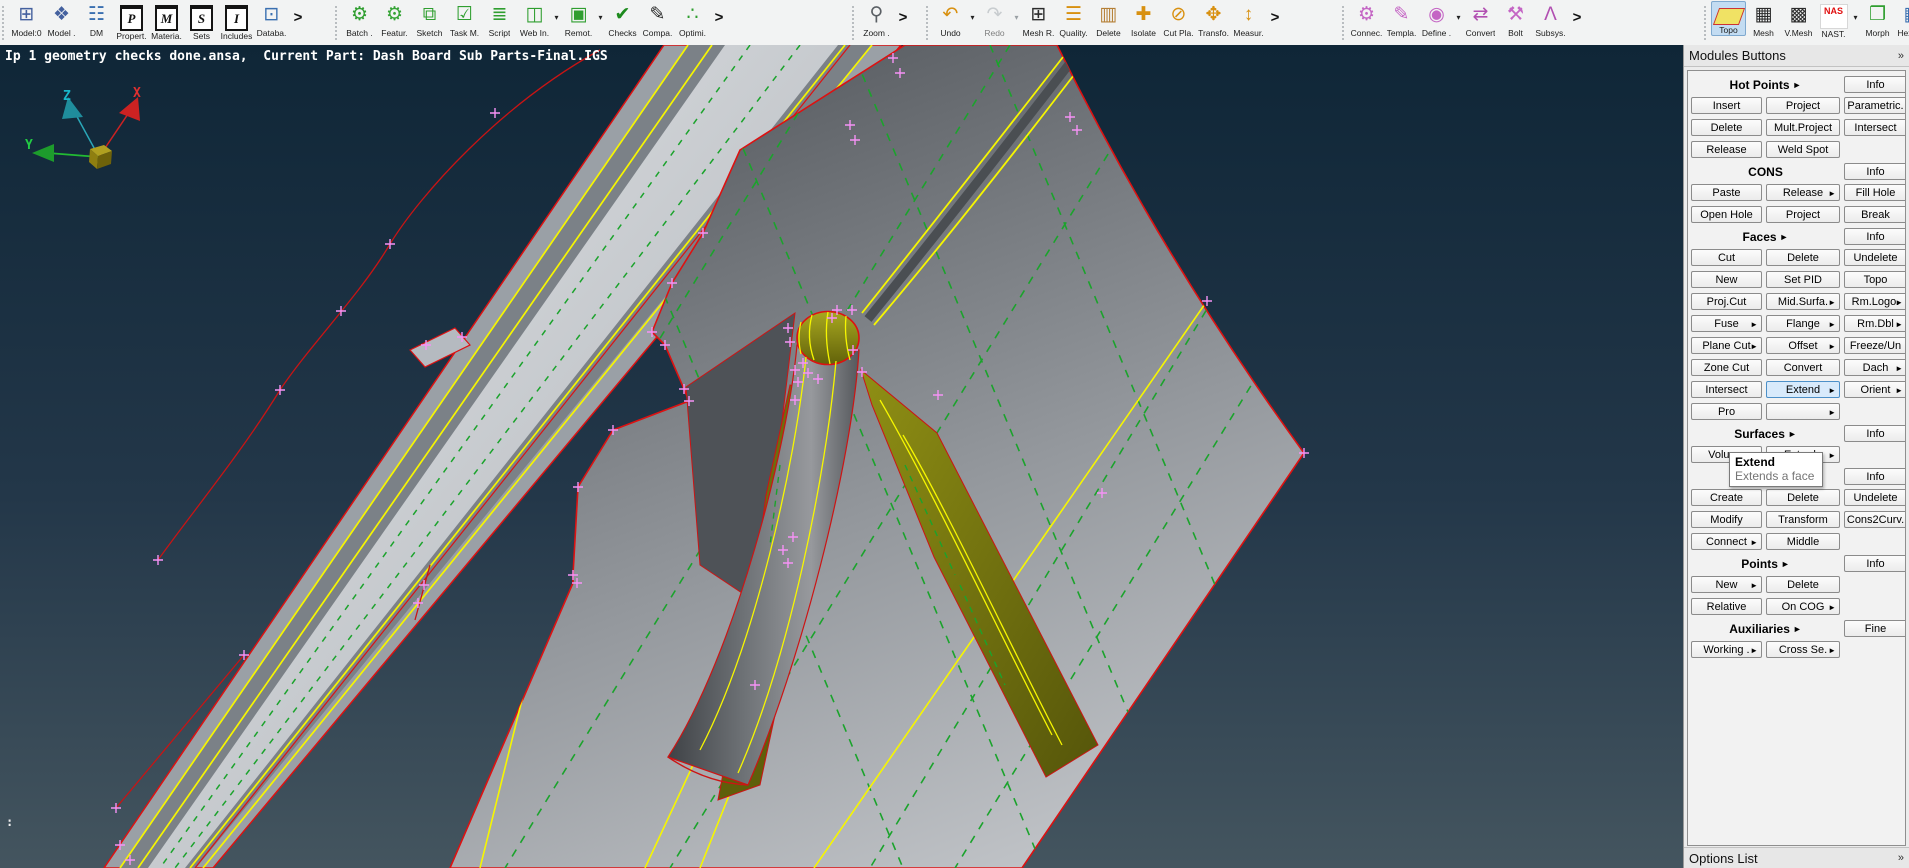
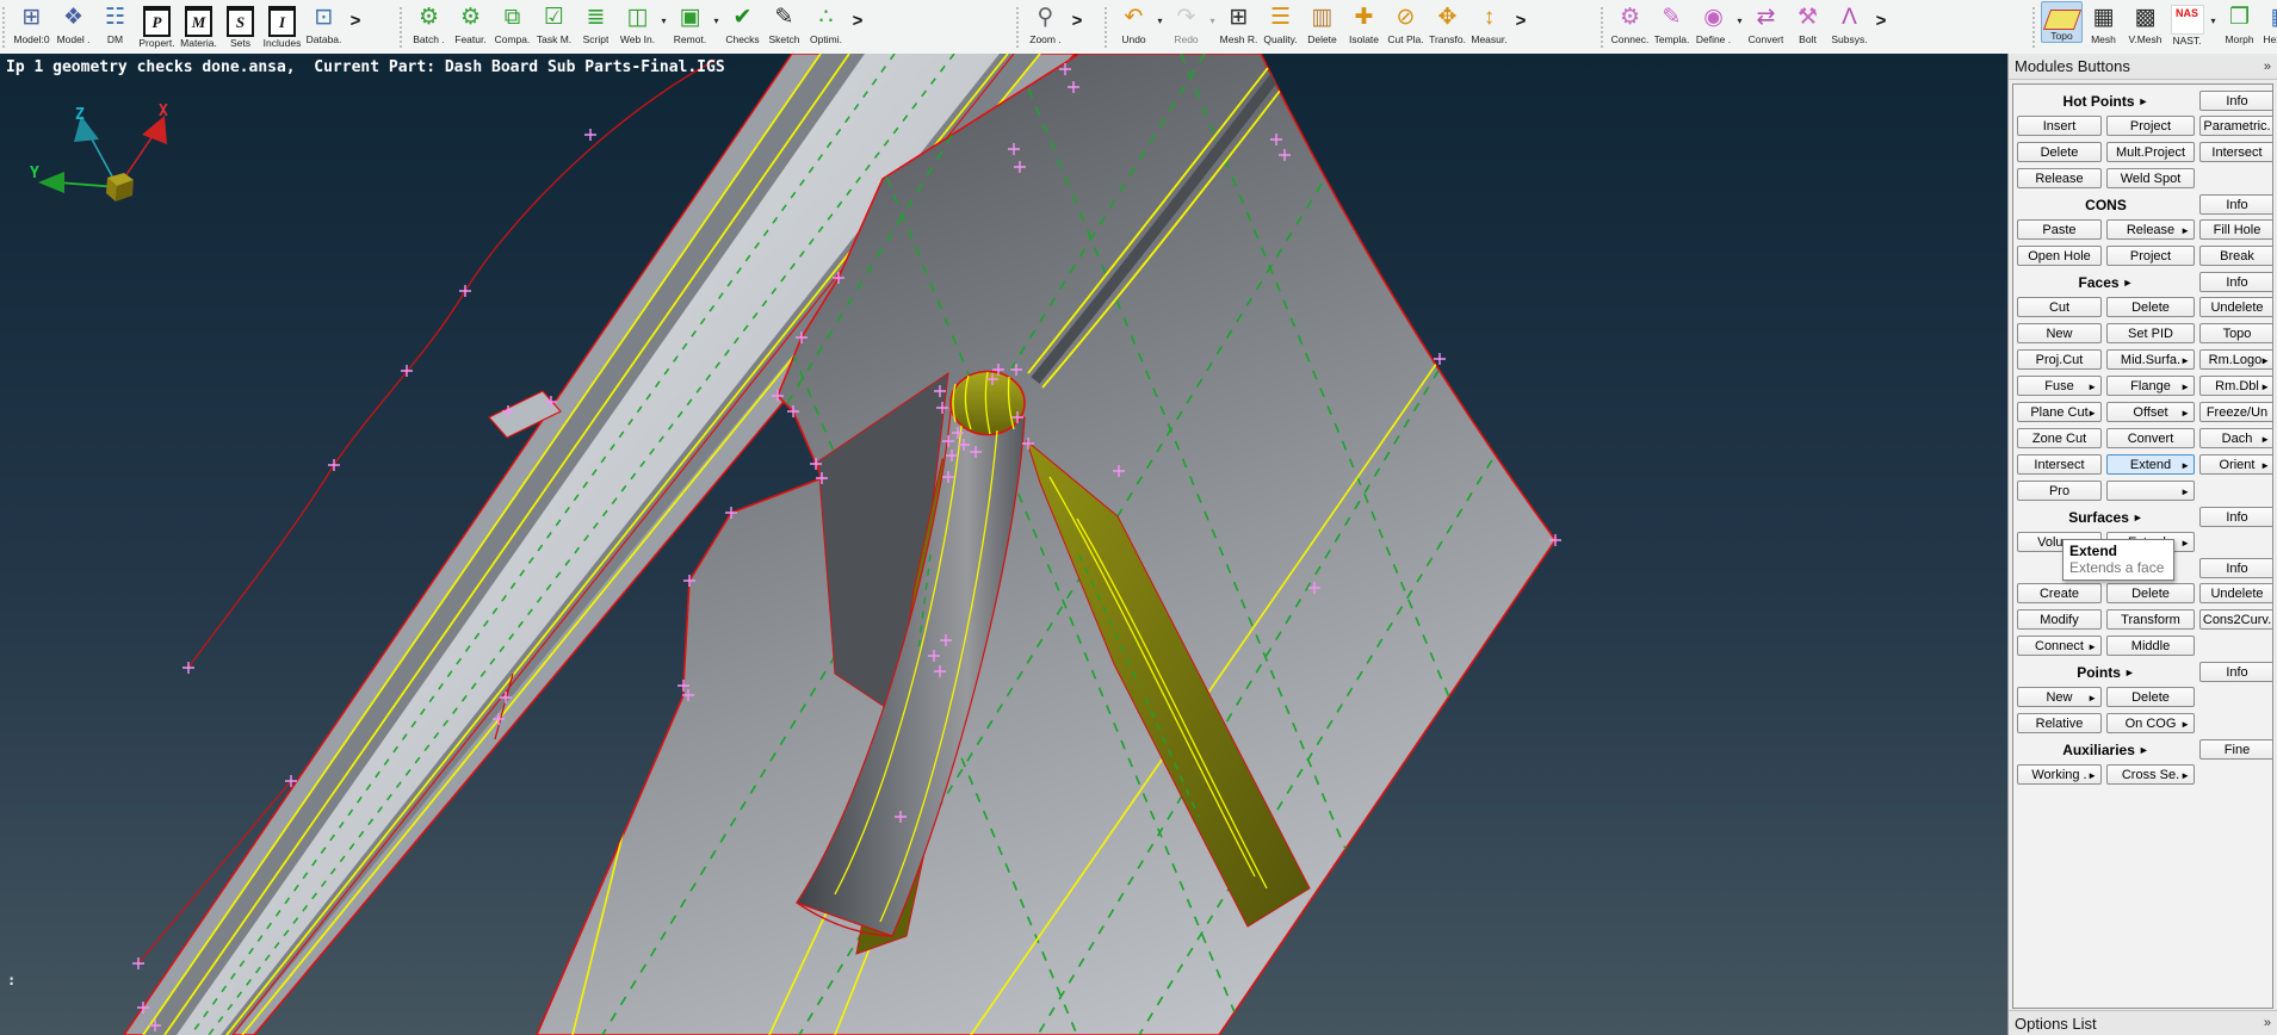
  ⊞
  Model:0
  ❖
  Model .
  ☷
  DM
  P
  Propert.
  M
  Materia.
  S
  Sets
  I
  Includes
  ⊡
  Databa.
  >
  ⚙
  Batch .
  ⚙
  Featur.
  ⧉
- Sketch
+ Compa.
  ☑
  Task M.
  ≣
  Script
  ◫
  Web In.
  ▾
  ▣
  Remot.
  ▾
  ✔
  Checks
  ✎
- Compa.
+ Sketch
  ∴
  Optimi.
  >
  ⚲
  Zoom .
  >
  ↶
  Undo
  ▾
  ↷
  Redo
  ▾
  ⊞
  Mesh R.
  ☰
  Quality.
  ▥
  Delete
  ✚
  Isolate
  ⊘
  Cut Pla.
  ✥
  Transfo.
  ↕
  Measur.
  >
  ⚙
  Connec.
  ✎
  Templa.
  ◉
  Define .
  ▾
  ⇄
  Convert
  ⚒
  Bolt
  Λ
  Subsys.
  >
  Topo
  ▦
  Mesh
  ▩
  V.Mesh
  NAS
  NAST.
  ▾
  ❒
  Morph
  Z
  X
  Y
  Ip 1 geometry checks done.ansa, Current Part: Dash Board Sub Parts-Final.IGS
  :
  Modules Buttons
  »
  Hot Points
  ►
  Info
  Insert
  Project
  Parametric.
  Delete
  Mult.Project
  Intersect
  Release
  Weld Spot
  CONS
  Info
  Paste
  Release
  ►
  Fill Hole
  Open Hole
  Project
  Break
  Faces
  ►
  Info
  Cut
  Delete
  Undelete
  New
  Set PID
  Topo
  Proj.Cut
  Mid.Surfa.
  ►
  Rm.Logo.
  ►
  Fuse
  ►
  Flange
  ►
  Rm.Dbl
  ►
  Plane Cut
  ►
  Offset
  ►
  Freeze/Un
  Zone Cut
  Convert
  Dach
  ►
  Intersect
  Extend
  ►
  Orient
  ►
  Pro
  ►
  Surfaces
  ►
  Info
  ►
  Info
  Create
  Delete
  Undelete
  Modify
  Transform
  Cons2Curv.
  Connect
  ►
  Middle
  Points
  ►
  Info
  New
  ►
  Delete
  Relative
  On COG
  ►
  Auxiliaries
  ►
  Fine
  Working .
  ►
  Cross Se.
  ►
  Extend
  Extends a face
  Options List
  »
